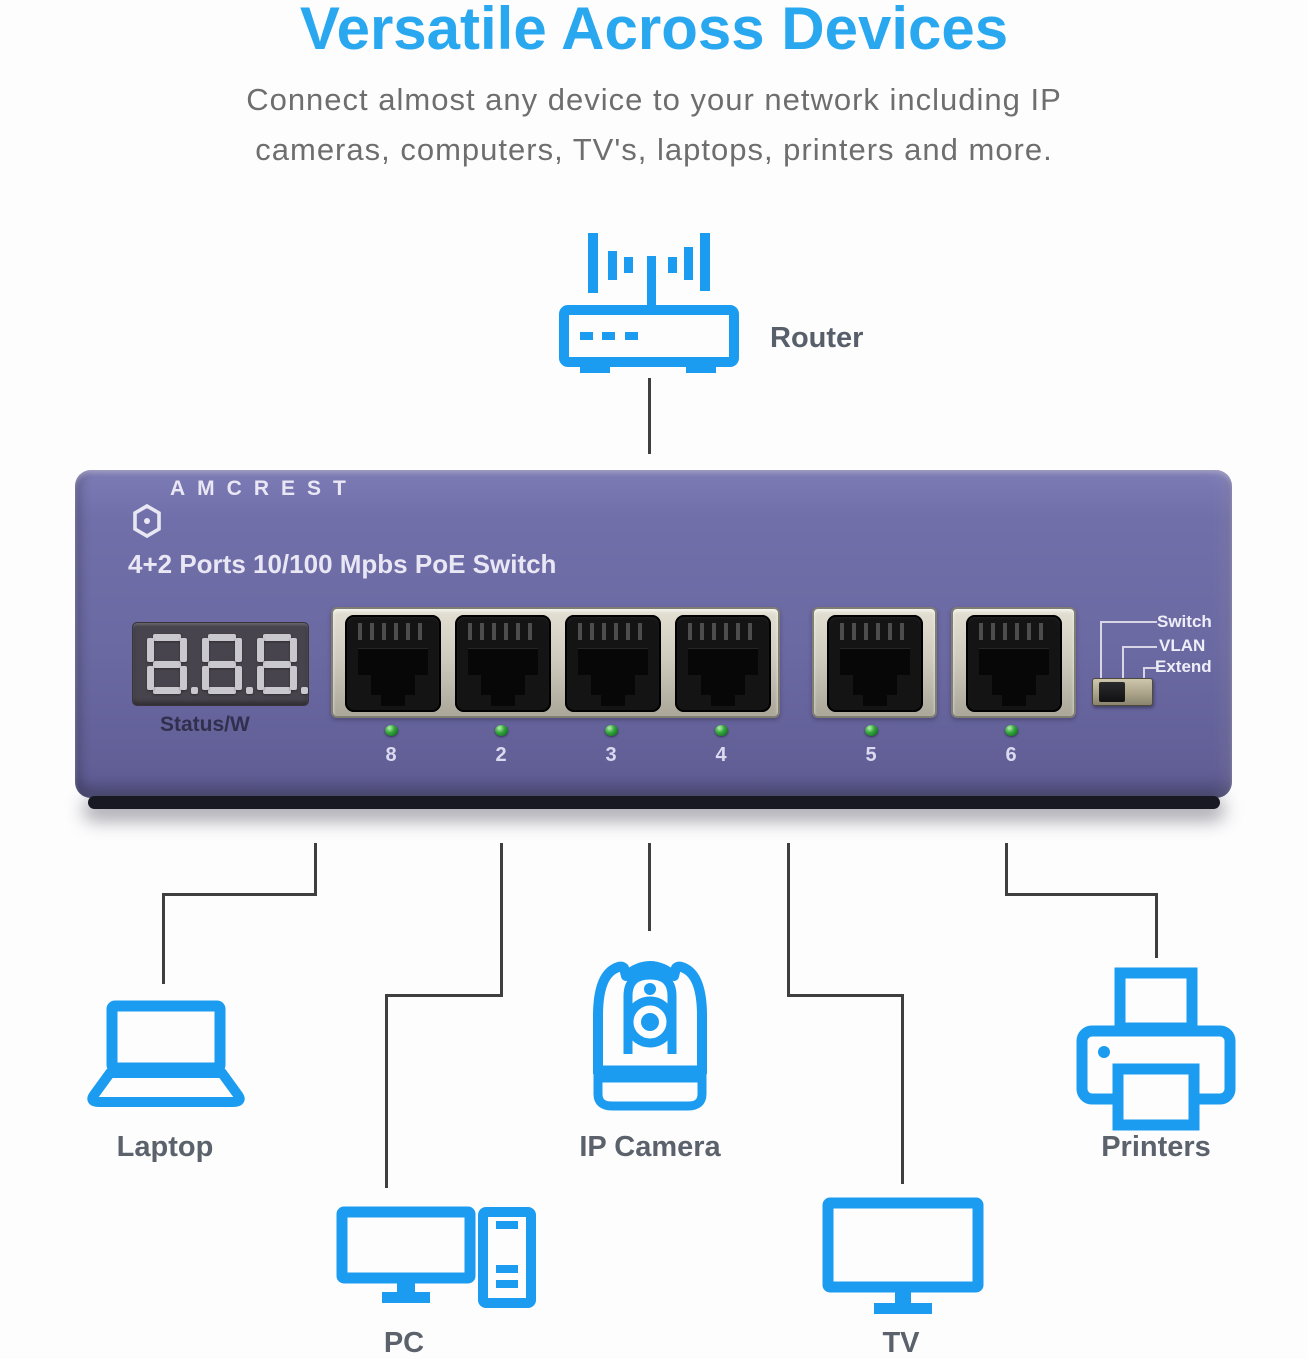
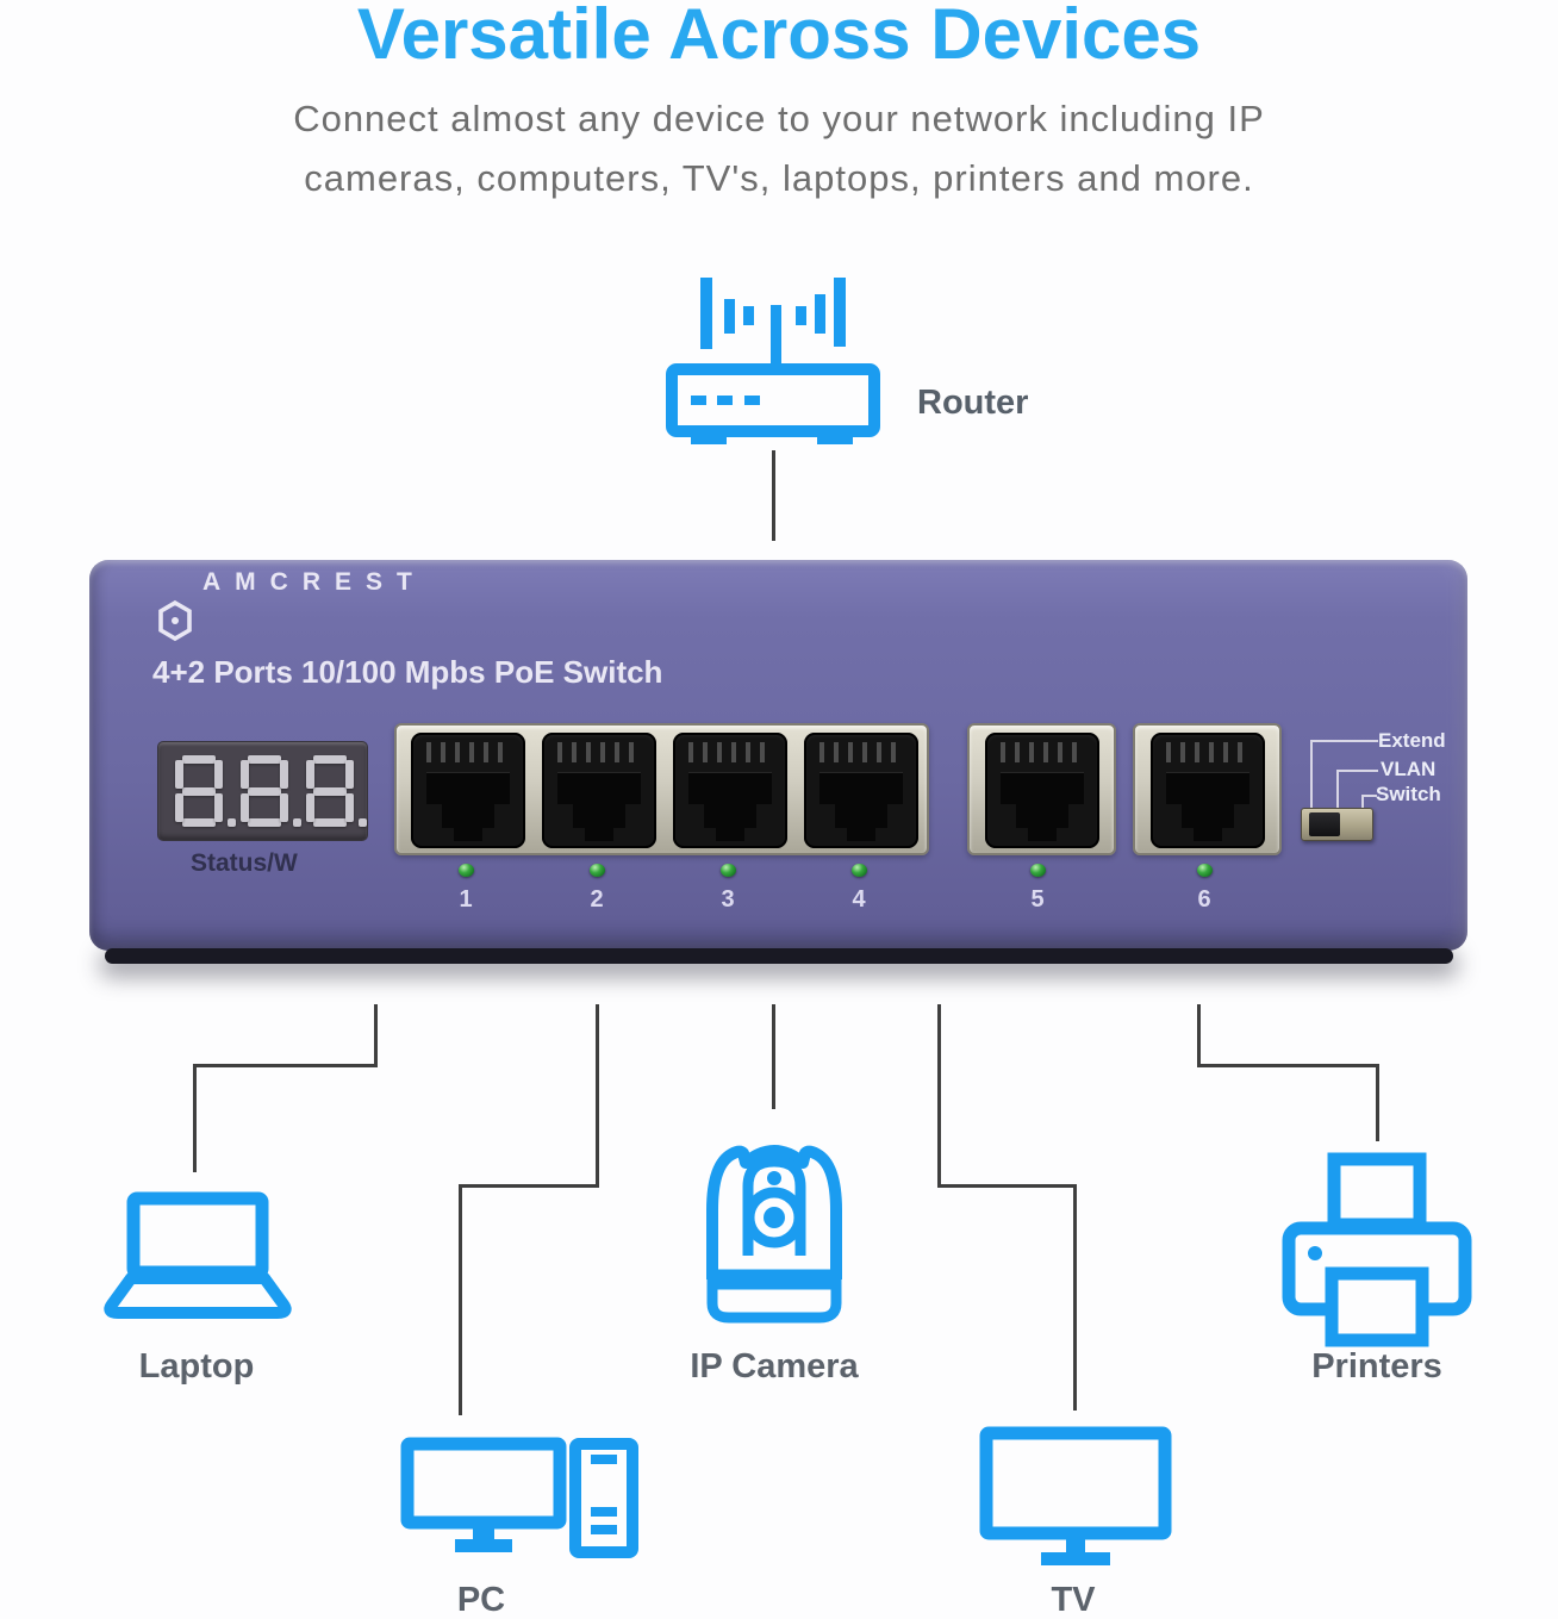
  Versatile Across Devices
  Connect almost any device to your network including IP
  cameras, computers, TV's, laptops, printers and more.
  Router
  AMCREST
  4+2 Ports 10/100 Mpbs PoE Switch
  Status/W
- 8
+ 1
  2
  3
  4
  5
  6
- Switch
+ Extend
  VLAN
- Extend
+ Switch
  Laptop
  PC
  IP Camera
  TV
  Printers
